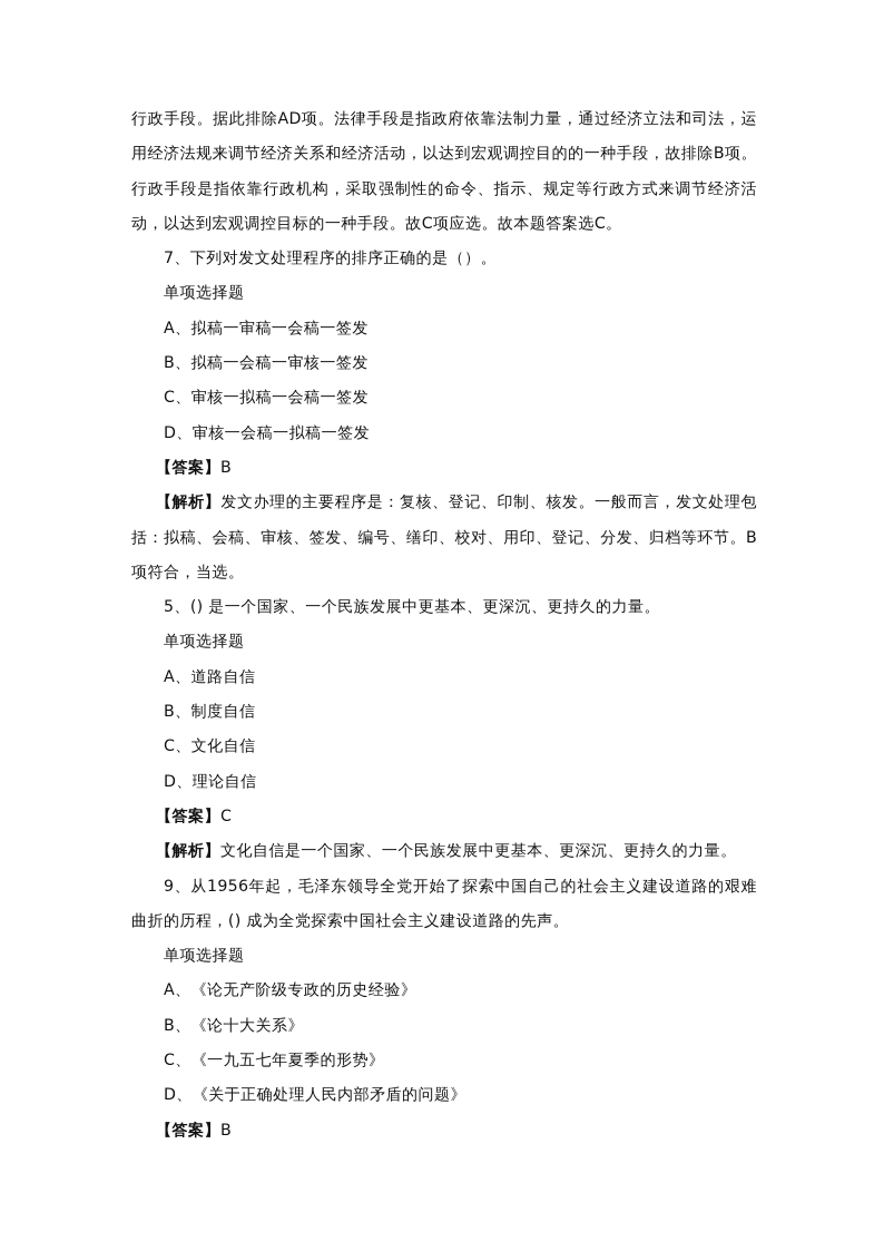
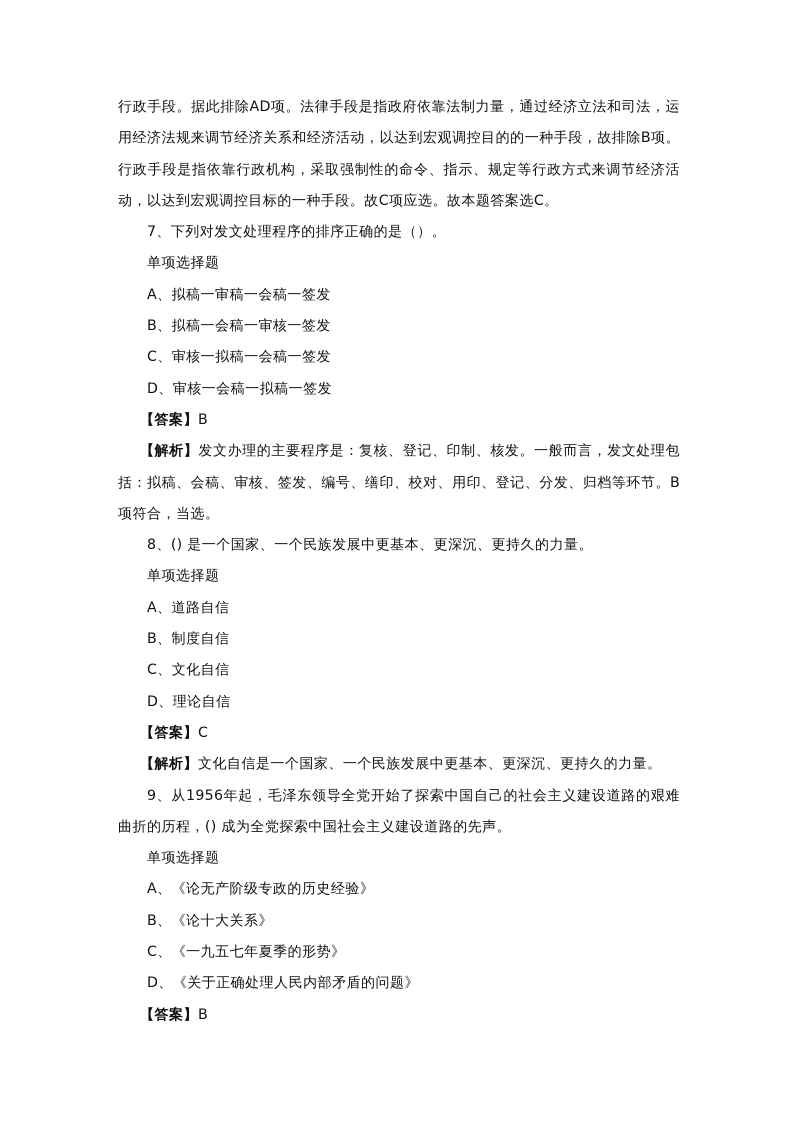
  行政手段。据此排除AD项。法律手段是指政府依靠法制力量，通过经济立法和司法，运用经济法规来调节经济关系和经济活动，以达到宏观调控目的的一种手段，故排除B项。行政手段是指依靠行政机构，采取强制性的命令、指示、规定等行政方式来调节经济活动，以达到宏观调控目标的一种手段。故C项应选。故本题答案选C。
  7、下列对发文处理程序的排序正确的是（）。
  单项选择题
  A、拟稿一审稿一会稿一签发
  B、拟稿一会稿一审核一签发
  C、审核一拟稿一会稿一签发
  D、审核一会稿一拟稿一签发
  【答案】B
  【解析】发文办理的主要程序是：复核、登记、印制、核发。一般而言，发文处理包括：拟稿、会稿、审核、签发、编号、缮印、校对、用印、登记、分发、归档等环节。B项符合，当选。
- 5、() 是一个国家、一个民族发展中更基本、更深沉、更持久的力量。
+ 8、() 是一个国家、一个民族发展中更基本、更深沉、更持久的力量。
  单项选择题
  A、道路自信
  B、制度自信
  C、文化自信
  D、理论自信
  【答案】C
  【解析】文化自信是一个国家、一个民族发展中更基本、更深沉、更持久的力量。
  9、从1956年起，毛泽东领导全党开始了探索中国自己的社会主义建设道路的艰难曲折的历程，() 成为全党探索中国社会主义建设道路的先声。
  单项选择题
  A、《论无产阶级专政的历史经验》
  B、《论十大关系》
  C、《一九五七年夏季的形势》
  D、《关于正确处理人民内部矛盾的问题》
  【答案】B
